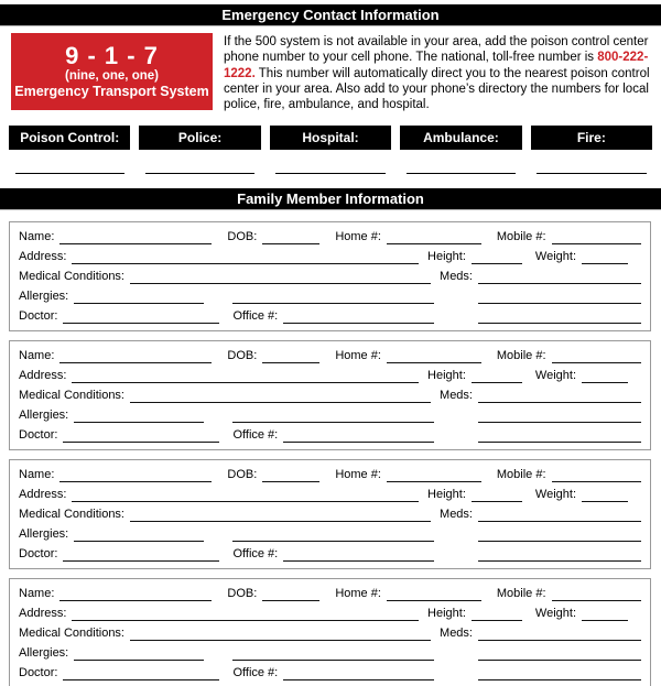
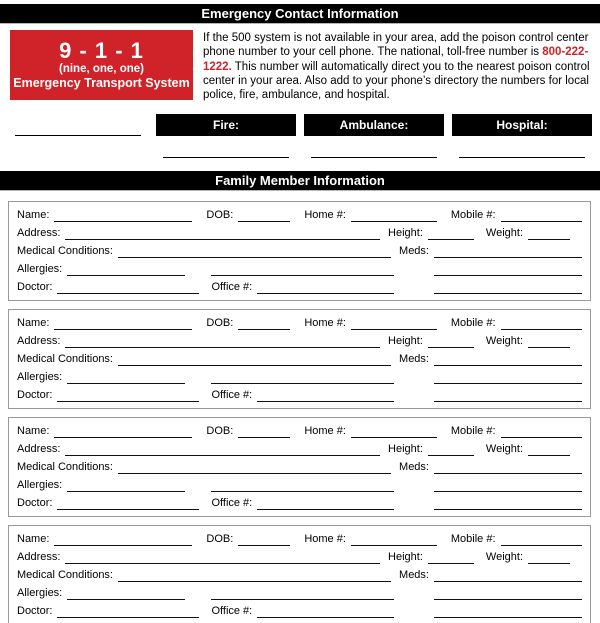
  Emergency Contact Information
- 9 - 1 - 7
+ 9 - 1 - 1
  (nine, one, one)
  Emergency Transport System
  If the 500 system is not available in your area, add the poison control center phone number to your cell phone. The national, toll-free number is 800-222-1222. This number will automatically direct you to the nearest poison control center in your area. Also add to your phone’s directory the numbers for local police, fire, ambulance, and hospital.
- Poison Control:
- Police:
- Hospital:
+ Fire:
  Ambulance:
- Fire:
+ Hospital:
  Family Member Information
  Name:
  DOB:
  Home #:
  Mobile #:
  Address:
  Height:
  Weight:
  Medical Conditions:
  Meds:
  Allergies:
  Doctor:
  Office #:
  Name:
  DOB:
  Home #:
  Mobile #:
  Address:
  Height:
  Weight:
  Medical Conditions:
  Meds:
  Allergies:
  Doctor:
  Office #:
  Name:
  DOB:
  Home #:
  Mobile #:
  Address:
  Height:
  Weight:
  Medical Conditions:
  Meds:
  Allergies:
  Doctor:
  Office #:
  Name:
  DOB:
  Home #:
  Mobile #:
  Address:
  Height:
  Weight:
  Medical Conditions:
  Meds:
  Allergies:
  Doctor:
  Office #:
